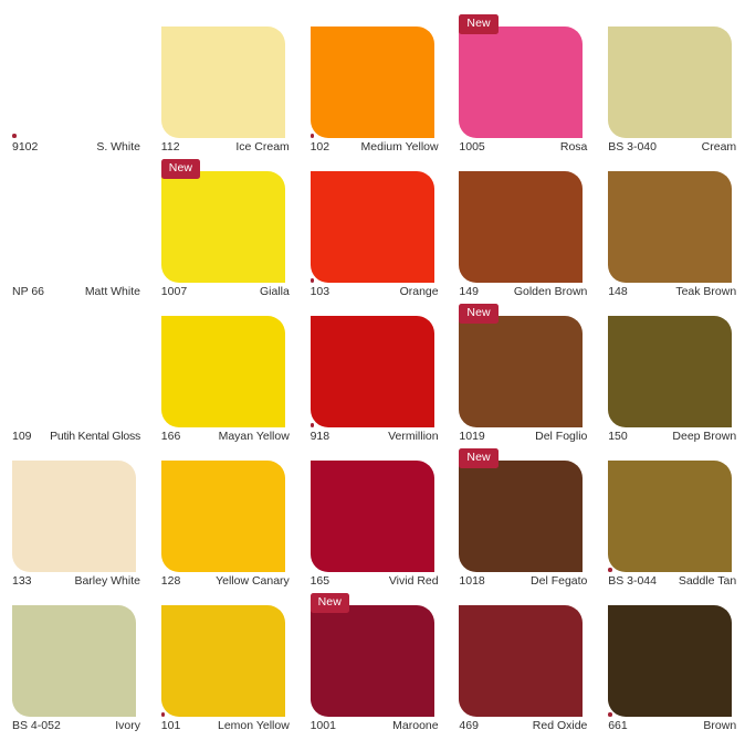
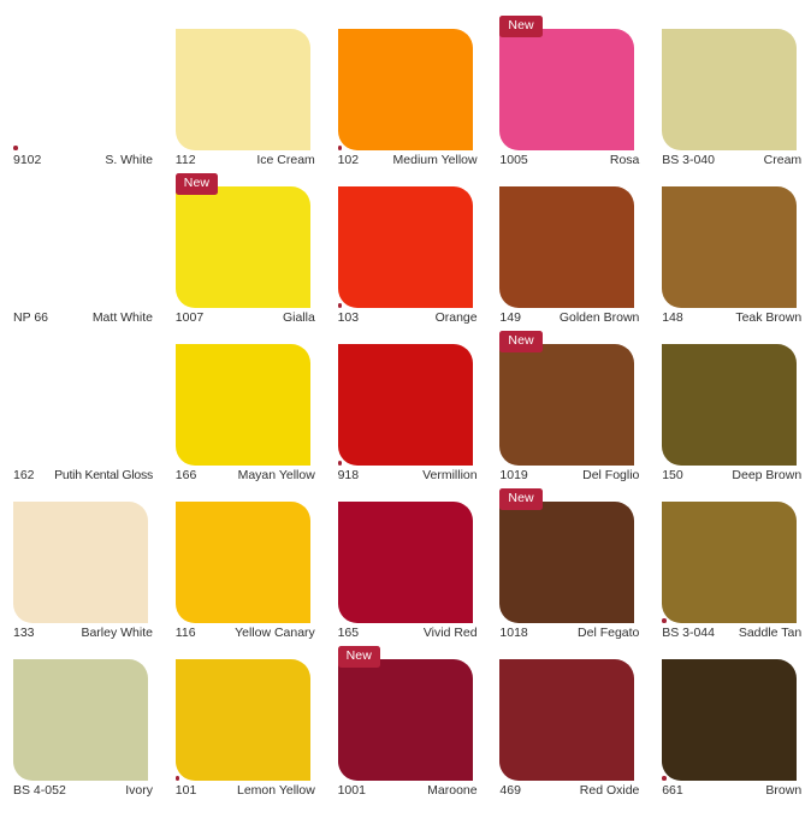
  9102
  S. White
  112
  Ice Cream
  102
  Medium Yellow
  New
  1005
  Rosa
  BS 3-040
  Cream
  NP 66
  Matt White
  New
  1007
  Gialla
  103
  Orange
  149
  Golden Brown
  148
  Teak Brown
- 109
+ 162
  Putih Kental Gloss
  166
  Mayan Yellow
  918
  Vermillion
  New
  1019
  Del Foglio
  150
  Deep Brown
  133
  Barley White
- 128
+ 116
  Yellow Canary
  165
  Vivid Red
  New
  1018
  Del Fegato
  BS 3-044
  Saddle Tan
  BS 4-052
  Ivory
  101
  Lemon Yellow
  New
  1001
  Maroone
  469
  Red Oxide
  661
  Brown
